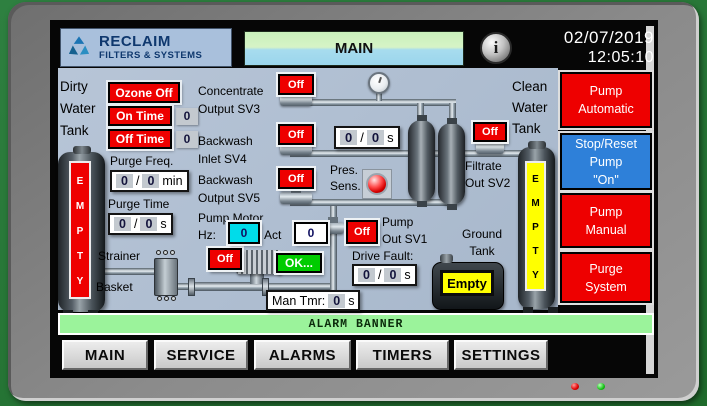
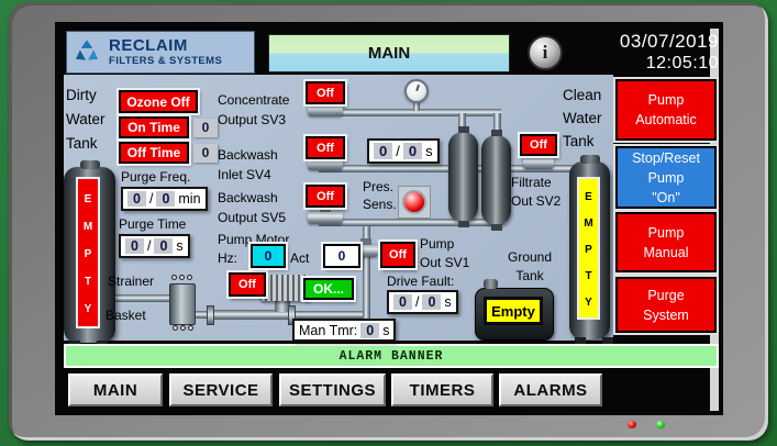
  RECLAIM
  FILTERS & SYSTEMS
  MAIN
  i
- 02/07/2019
+ 03/07/2019
  12:05:10
  Dirty
  Water
  Tank
  Ozone Off
  On Time
  0
  Off Time
  0
  Purge Freq.
  0
  /
  0
  min
  Purge Time
  0
  /
  0
  s
  E
  M
  P
  T
  Y
  Strainer
  Basket
  Off
  OK...
  Man Tmr:
  0
  s
  Concentrate
  Output SV3
  Off
  Backwash
  Inlet SV4
  Off
  Backwash
  Output SV5
  Off
  Pump Motor
  Hz:
  0
  Act
  0
  0
  /
  0
  s
  Pres.
  Sens.
  Off
  Filtrate
  Out SV2
  Off
  Pump
  Out SV1
  Drive Fault:
  0
  /
  0
  s
  Ground
  Tank
  Empty
  Clean
  Water
  Tank
  E
  M
  P
  T
  Y
  Pump
  Automatic
  Stop/Reset
  Pump
  "On"
  Pump
  Manual
  Purge
  System
  ALARM BANNER
  MAIN
  SERVICE
- ALARMS
+ SETTINGS
  TIMERS
- SETTINGS
+ ALARMS
